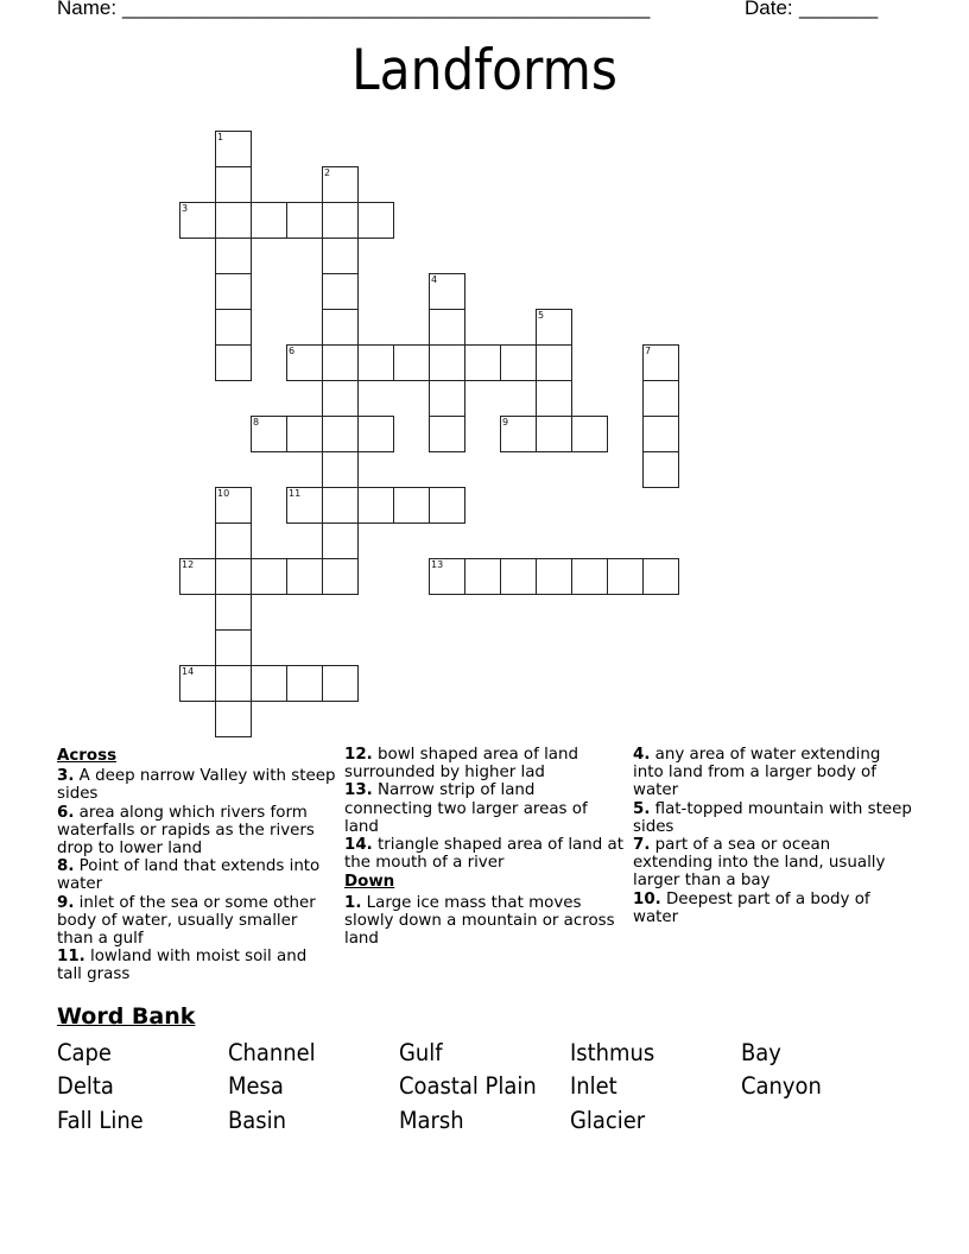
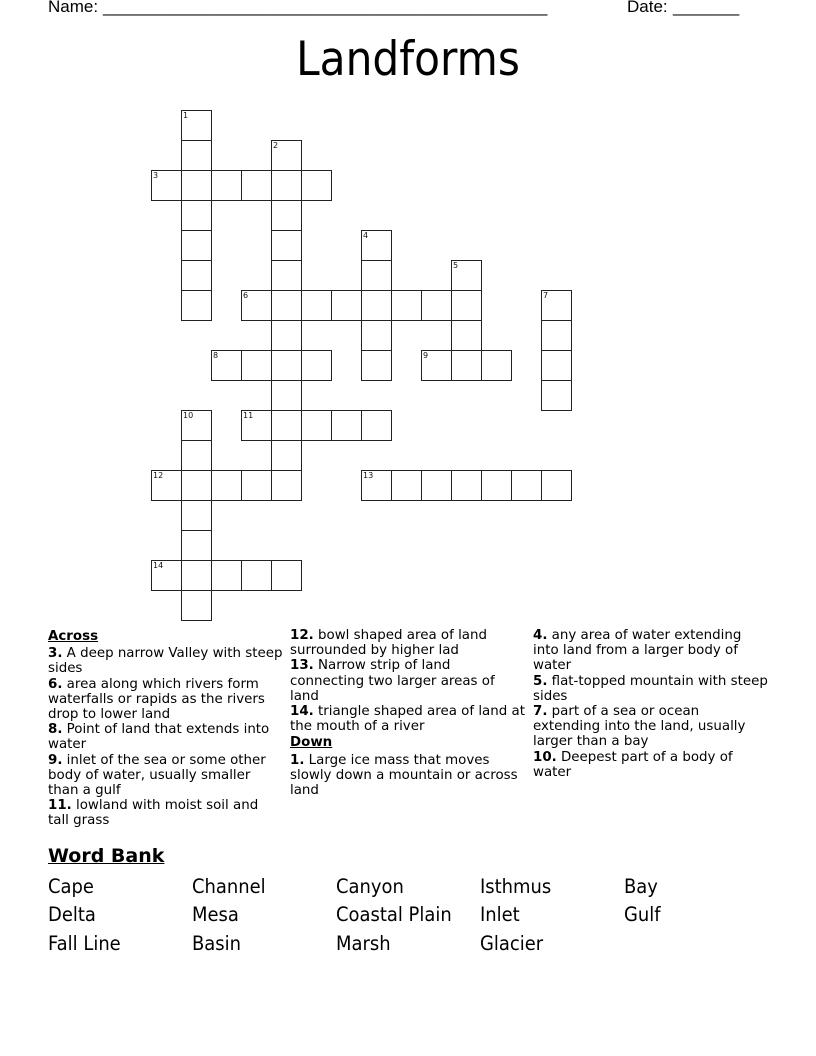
  Name:
  _______________________________________________
  Date:
  _______
  Landforms
  1
  2
  3
  4
  5
  6
  7
  8
  9
  10
  11
  12
  13
  14
  Across
  3. A deep narrow Valley with steep sides
  6. area along which rivers form waterfalls or rapids as the rivers drop to lower land
  8. Point of land that extends into water
  9. inlet of the sea or some other body of water, usually smaller than a gulf
  11. lowland with moist soil and tall grass
  12. bowl shaped area of land surrounded by higher lad
  13. Narrow strip of land connecting two larger areas of land
  14. triangle shaped area of land at the mouth of a river
  Down
  1. Large ice mass that moves slowly down a mountain or across land
  4. any area of water extending into land from a larger body of water
  5. flat-topped mountain with steep sides
  7. part of a sea or ocean extending into the land, usually larger than a bay
  10. Deepest part of a body of water
  Word Bank
  Cape
  Channel
- Gulf
+ Canyon
  Isthmus
  Bay
  Delta
  Mesa
  Coastal Plain
  Inlet
- Canyon
+ Gulf
  Fall Line
  Basin
  Marsh
  Glacier
